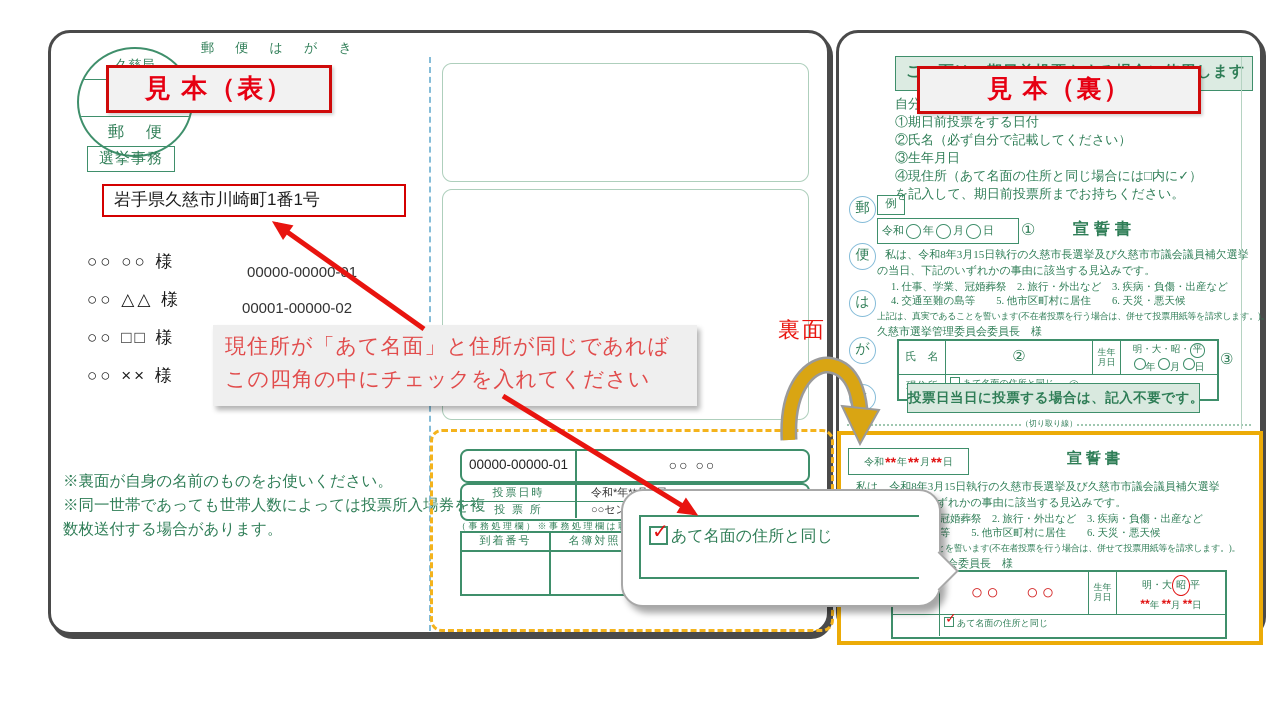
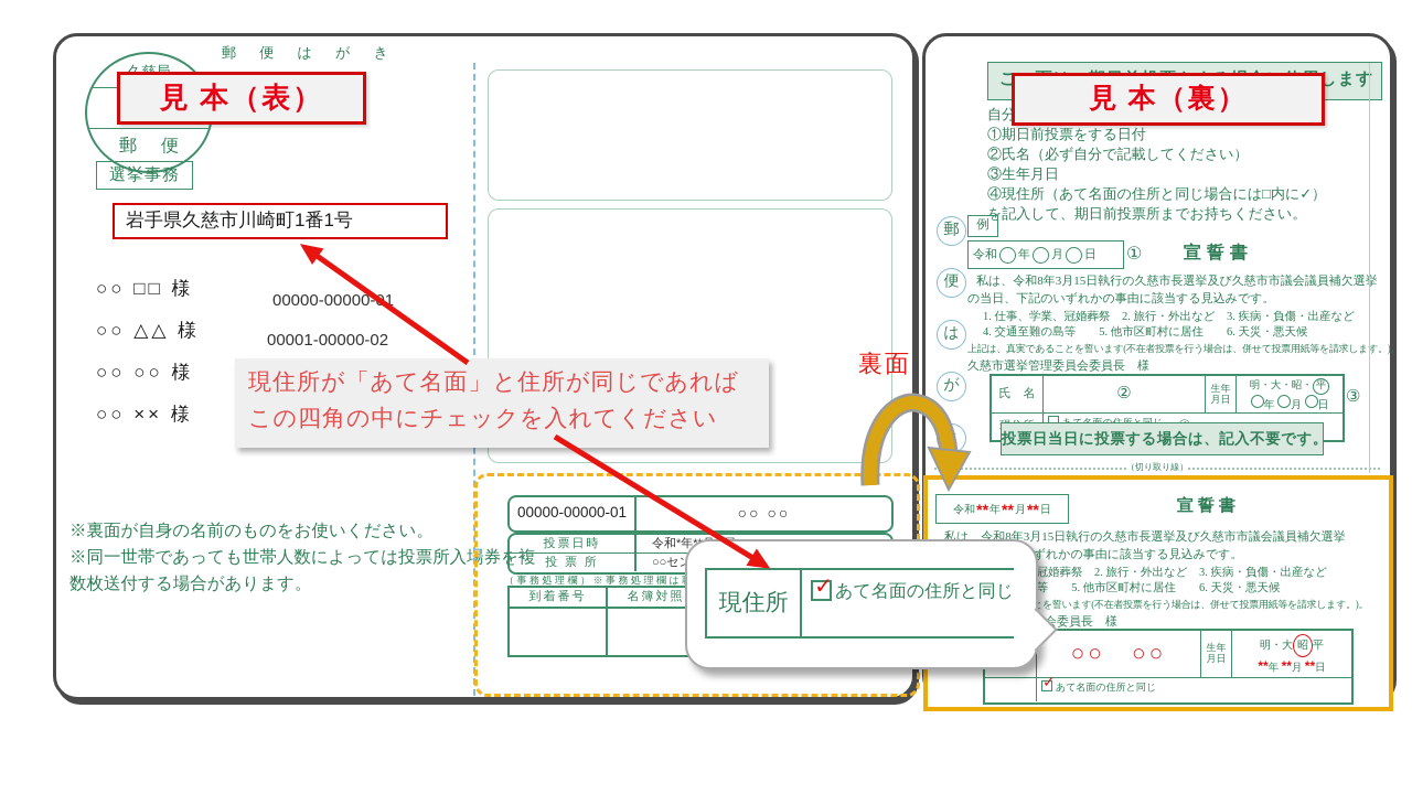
  郵 便 は が き
  郵 便
  見 本（表）
  選挙事務
  岩手県久慈市川崎町1番1号
- ○○ ○○ 様
+ ○○ □□ 様
  ○○ △△ 様
- ○○ □□ 様
+ ○○ ○○ 様
  ○○ ×× 様
  00000-00000-1
  00001-00000-02
  現住所が「あて名面」と住所が同じであれば
  この四角の中にチェックを入れてください
  ※裏面が自身の名前のものをお使いください。
  ※同一世帯であっても世帯人数によっては投票所入場券を複
  数枚送付する場合があります。
  00000-00000-01
  ○○ ○○
  投票日時
  投 票 所
  到着番号
  名簿対照
+ 現住所
  ✓
  あて名面の住所と同じ
  見 本（裏）
  ①期日前投票をする日付
  ②氏名（必ず自分で記載してください）
  ③生年月日
  ④現住所（あて名面の住所と同じ場合には□内に✓）
  を記入して、期日前投票所までお持ちください。
  郵
  便
  は
  が
  例
  令和
  年
  月
  日
  ①
  宣誓書
  私は、令和8年3月15日執行の久慈市長選挙及び久慈市市議会議員補欠選挙
  の当日、下記のいずれかの事由に該当する見込みです。
  1. 仕事、学業、冠婚葬祭 2. 旅行・外出など 3. 疾病・負傷・出産など
  4. 交通至難の島等 5. 他市区町村に居住 6. 天災・悪天候
  上記は、真実であることを誓います(不在者投票を行う場合は、併せて投票用紙等を請求します。)。
  久慈市選挙管理委員会委員長 様
  氏 名
  ②
  生年
  月日
  明・大・昭・ 平
  年 月 日
  ③
  投票日当日に投票する場合は、記入不要です。
  （切り取り線）
  令和
  **
  年
  **
  月
  **
  日
  宣誓書
  私は、令和8年3月15日執行の久慈市長選挙及び久慈市市議会議員補欠選挙
  冠婚葬祭 2. 旅行・外出など 3. 疾病・負傷・出産など
  等 5. 他市区町村に居住 6. 天災・悪天候
  を誓います(不在者投票を行う場合は、併せて投票用紙等を請求します。)。
  ○○ ○○
  生年
  月日
  明・大 昭 平
  **年 **月 **日
  ✓
  あて名面の住所と同じ
  裏面
